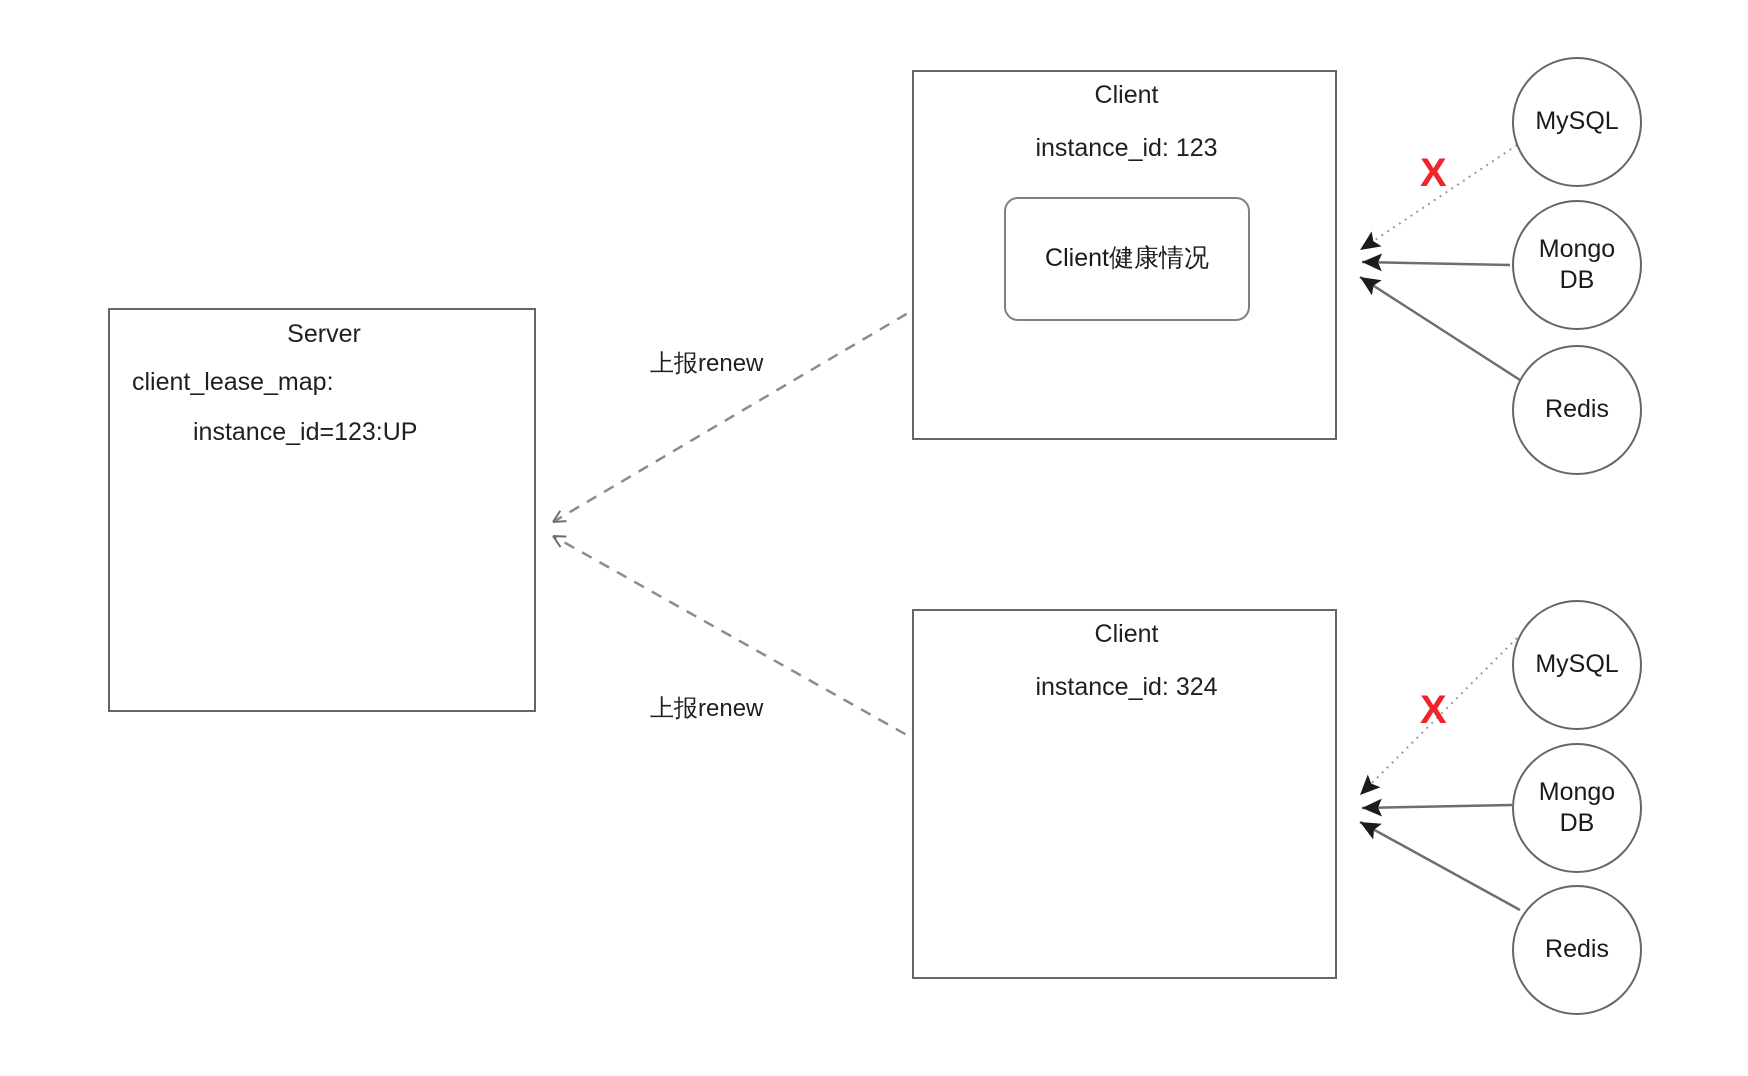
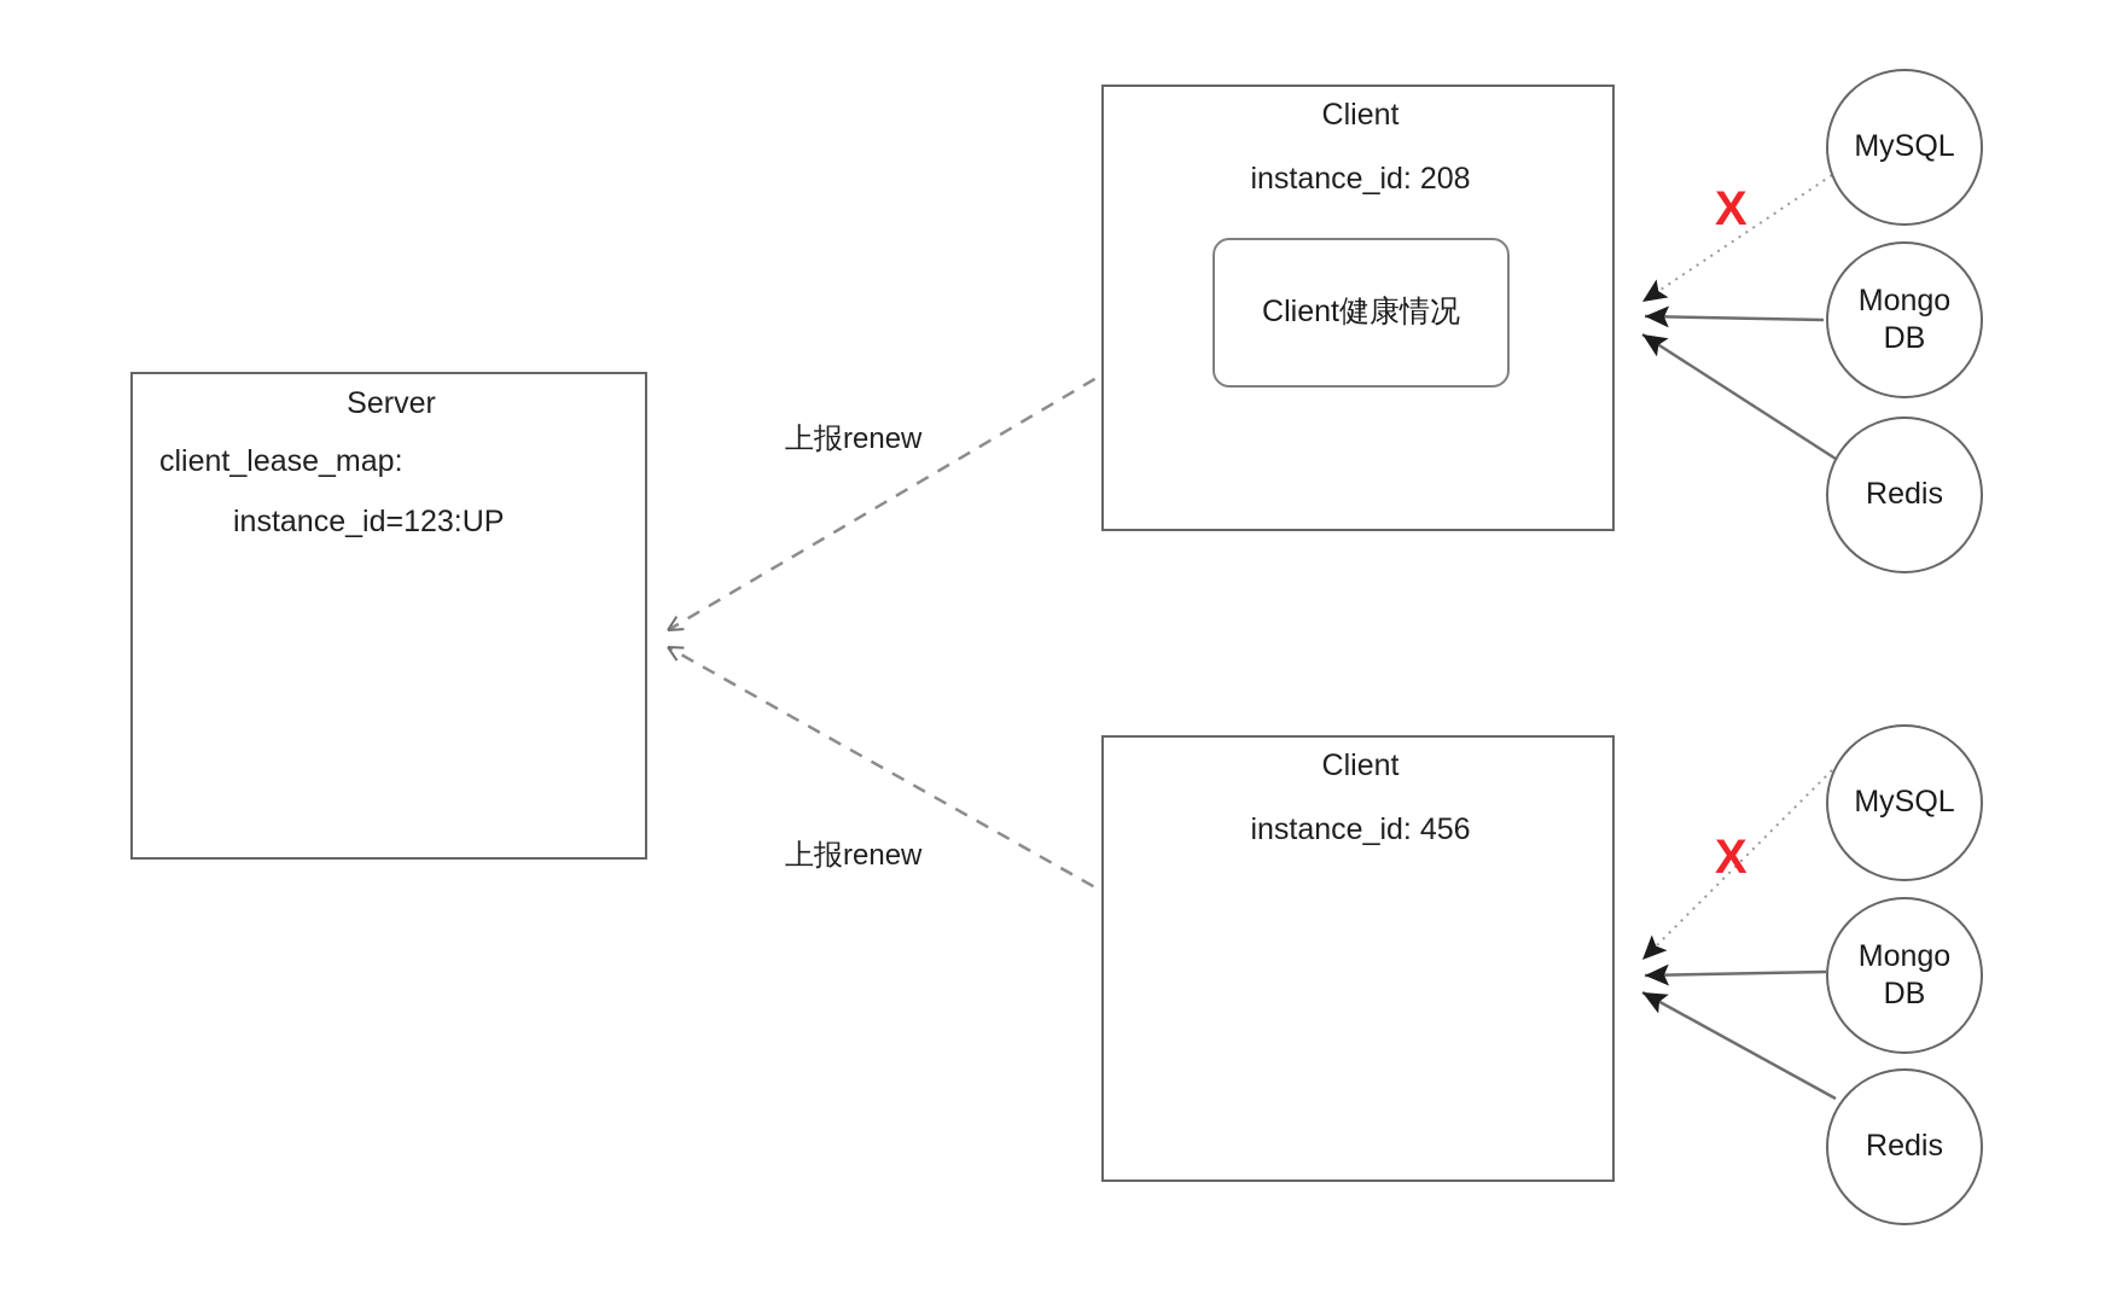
  Server
  client_lease_map:
  instance_id=123:UP
  Client
- instance_id: 123
+ instance_id: 208
  Client健康情况
  上报renew
  MySQL
  Mongo
  DB
  Redis
  X
  Client
- instance_id: 324
+ instance_id: 456
  上报renew
  MySQL
  Mongo
  DB
  Redis
  X
